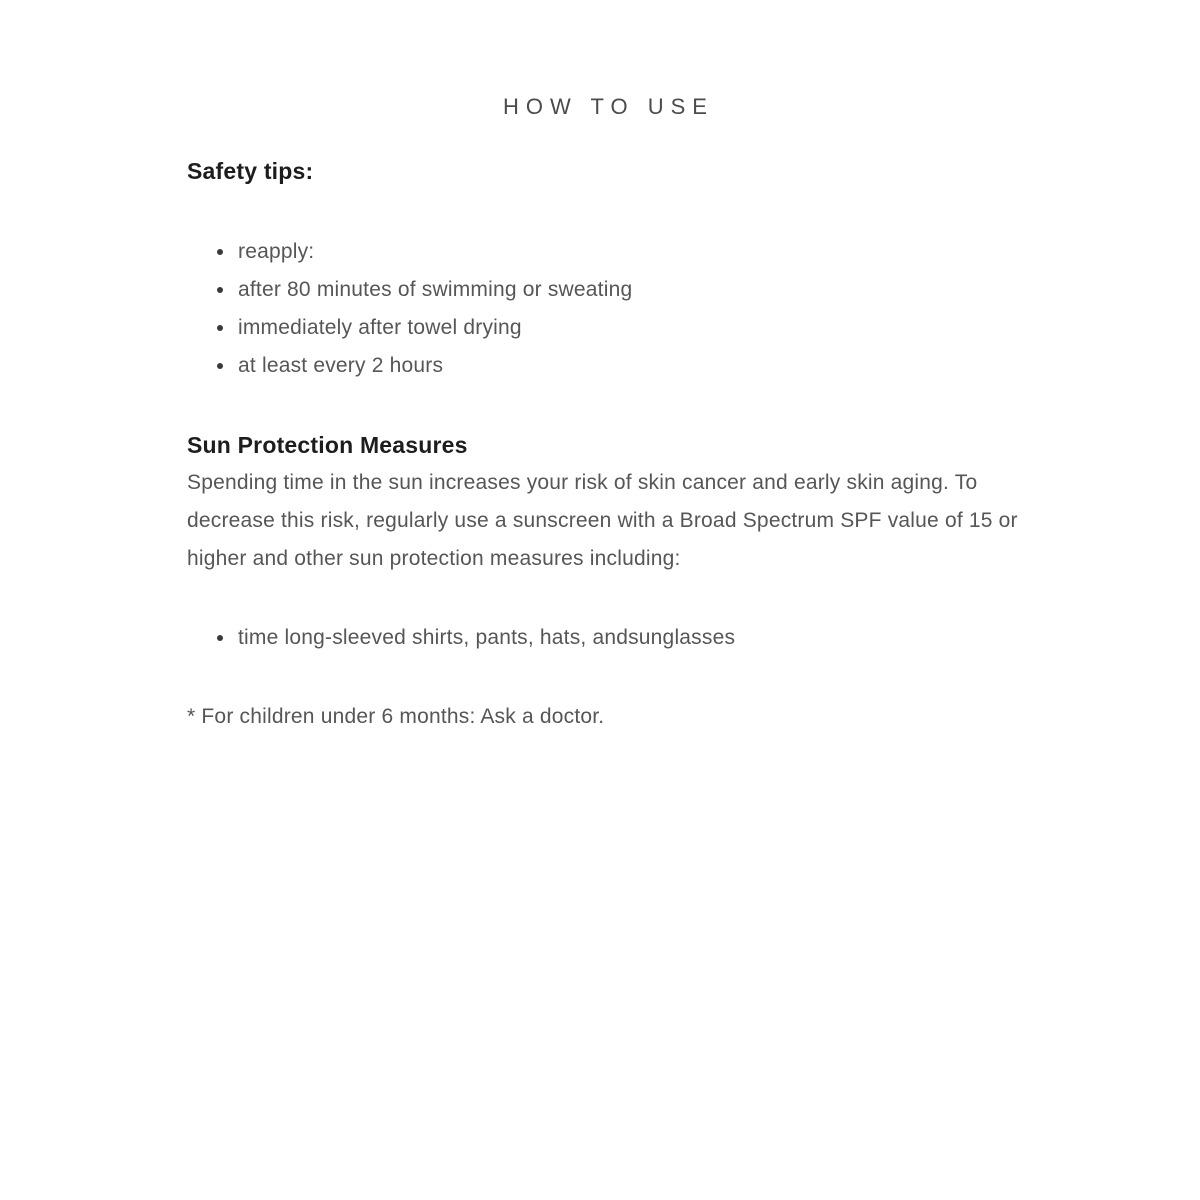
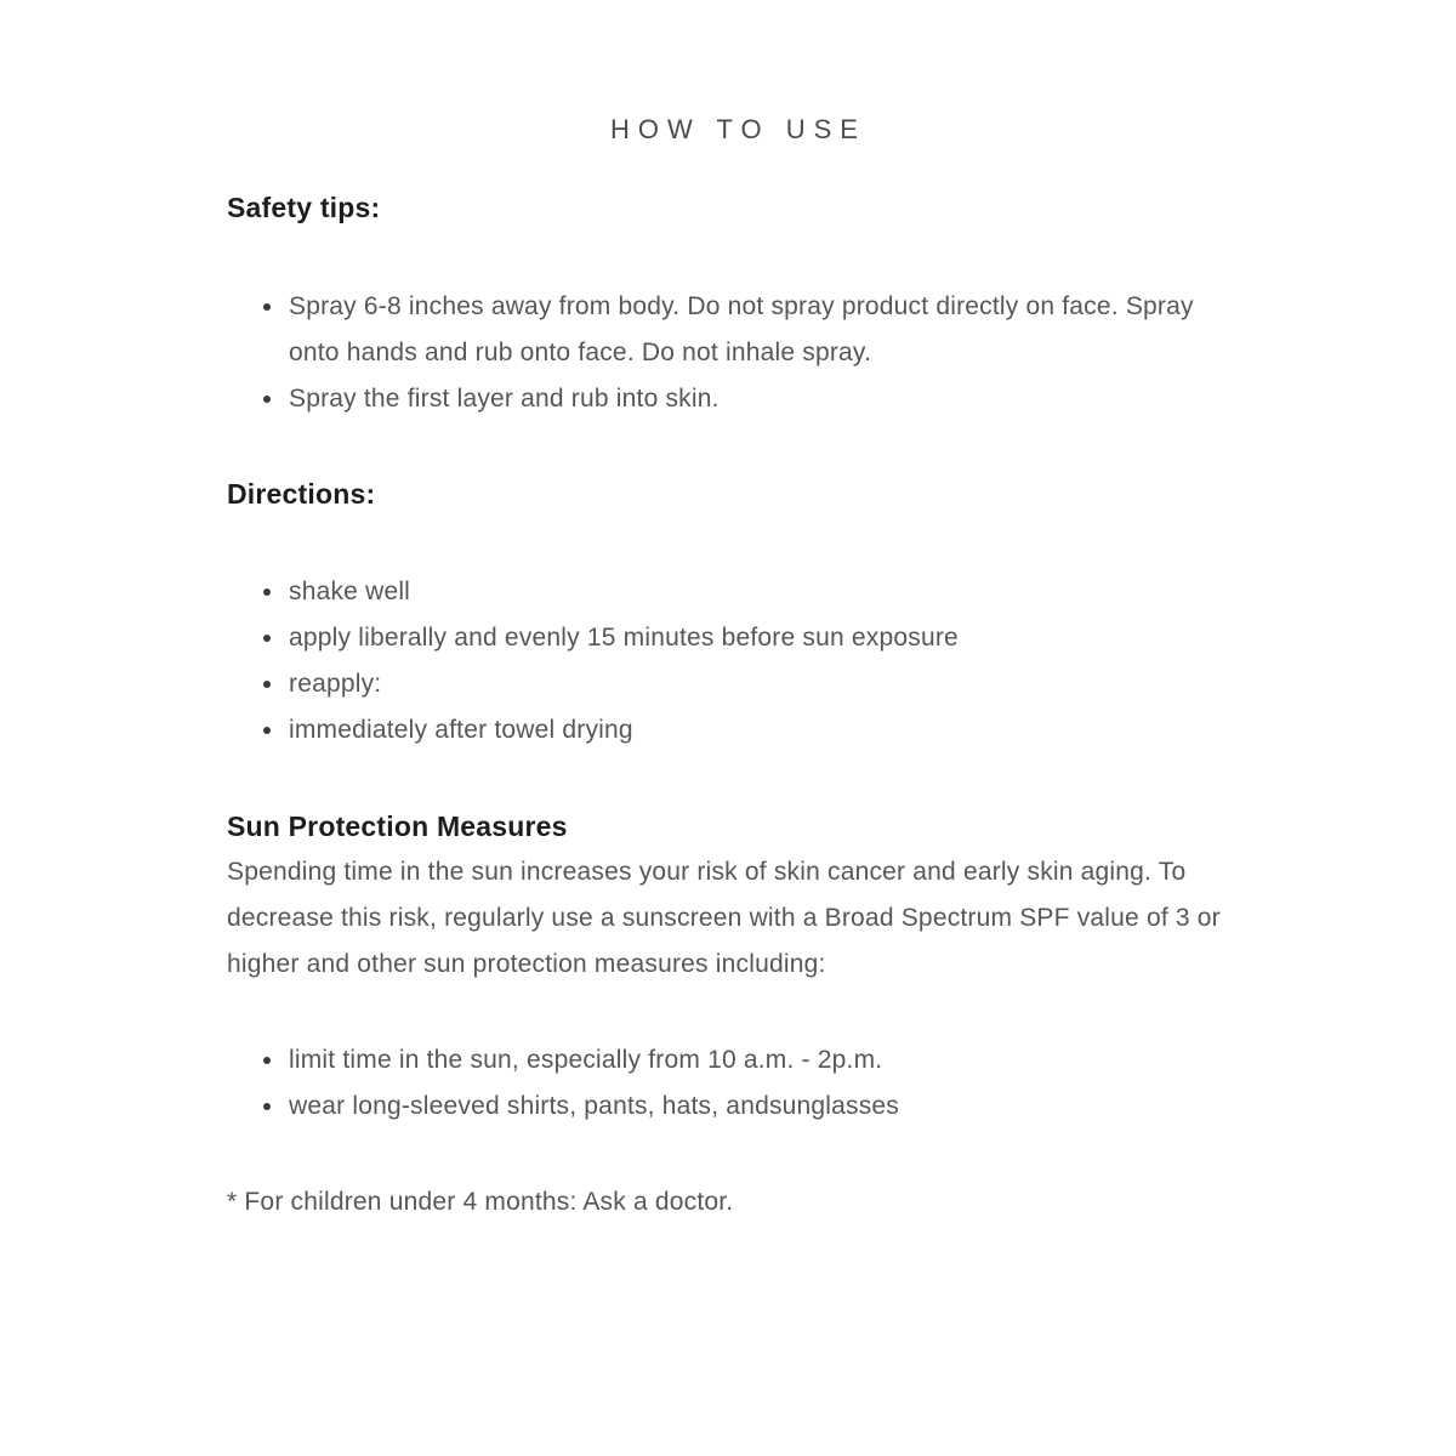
  HOW TO USE
  Safety tips:
+ Spray 6-8 inches away from body. Do not spray product directly on face. Spray onto hands and rub onto face. Do not inhale spray.
+ Spray the first layer and rub into skin.
+ Directions:
+ shake well
+ apply liberally and evenly 15 minutes before sun exposure
  reapply:
- after 80 minutes of swimming or sweating
  immediately after towel drying
- at least every 2 hours
  Sun Protection Measures
- Spending time in the sun increases your risk of skin cancer and early skin aging. To decrease this risk, regularly use a sunscreen with a Broad Spectrum SPF value of 15 or higher and other sun protection measures including:
+ Spending time in the sun increases your risk of skin cancer and early skin aging. To decrease this risk, regularly use a sunscreen with a Broad Spectrum SPF value of 3 or higher and other sun protection measures including:
+ limit time in the sun, especially from 10 a.m. - 2p.m.
- time long-sleeved shirts, pants, hats, andsunglasses
+ wear long-sleeved shirts, pants, hats, andsunglasses
- * For children under 6 months: Ask a doctor.
+ * For children under 4 months: Ask a doctor.
